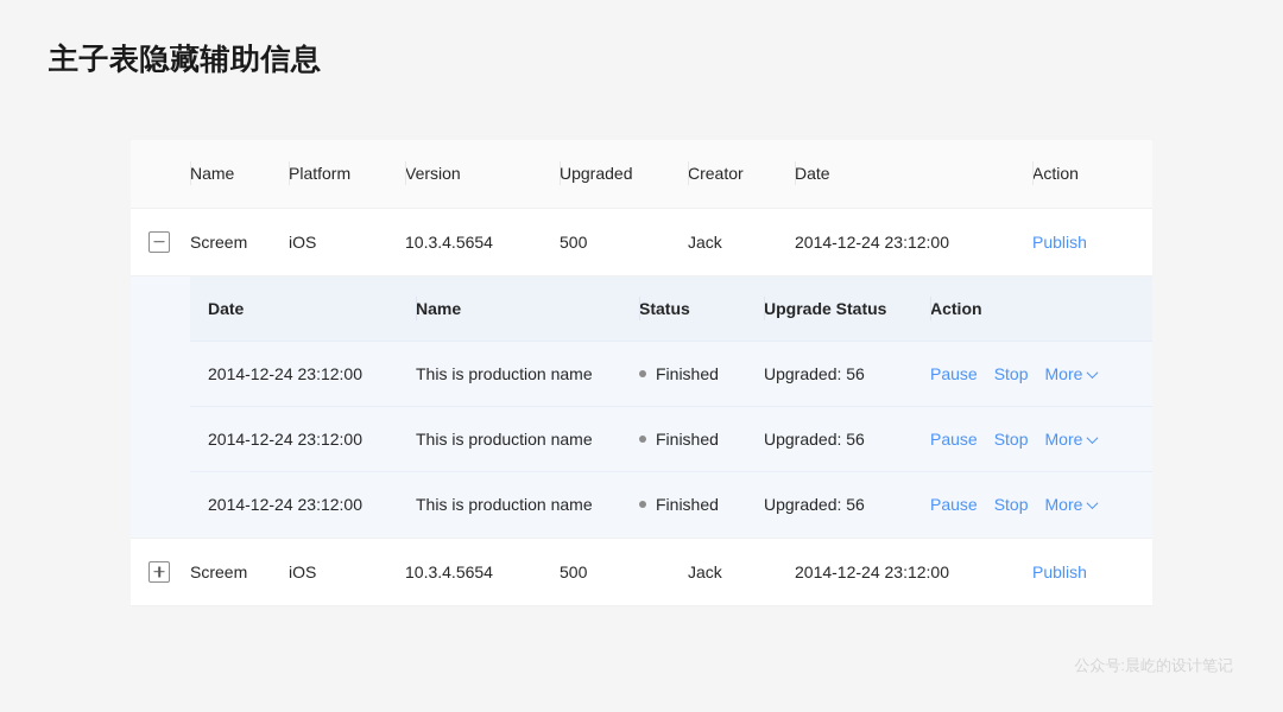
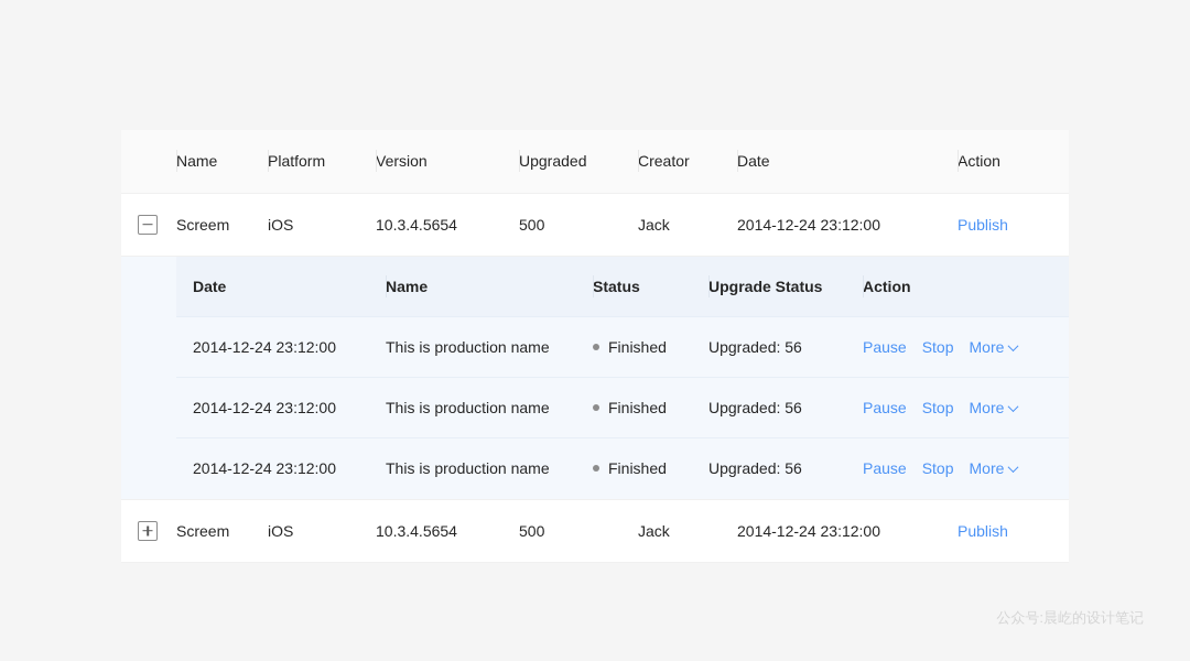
- 主子表隐藏辅助信息
  	Name	Platform	Version	Upgraded	Creator	Date	Action
  	Screem	iOS	10.3.4.5654	500	Jack	2014-12-24 23:12:00	Publish
  Date	Name	Status	Upgrade Status	Action
  2014-12-24 23:12:00	This is production name	Finished	Upgraded: 56	Pause Stop More
  2014-12-24 23:12:00	This is production name	Finished	Upgraded: 56	Pause Stop More
  2014-12-24 23:12:00	This is production name	Finished	Upgraded: 56	Pause Stop More
  	Screem	iOS	10.3.4.5654	500	Jack	2014-12-24 23:12:00	Publish
  公众号:晨屹的设计笔记
